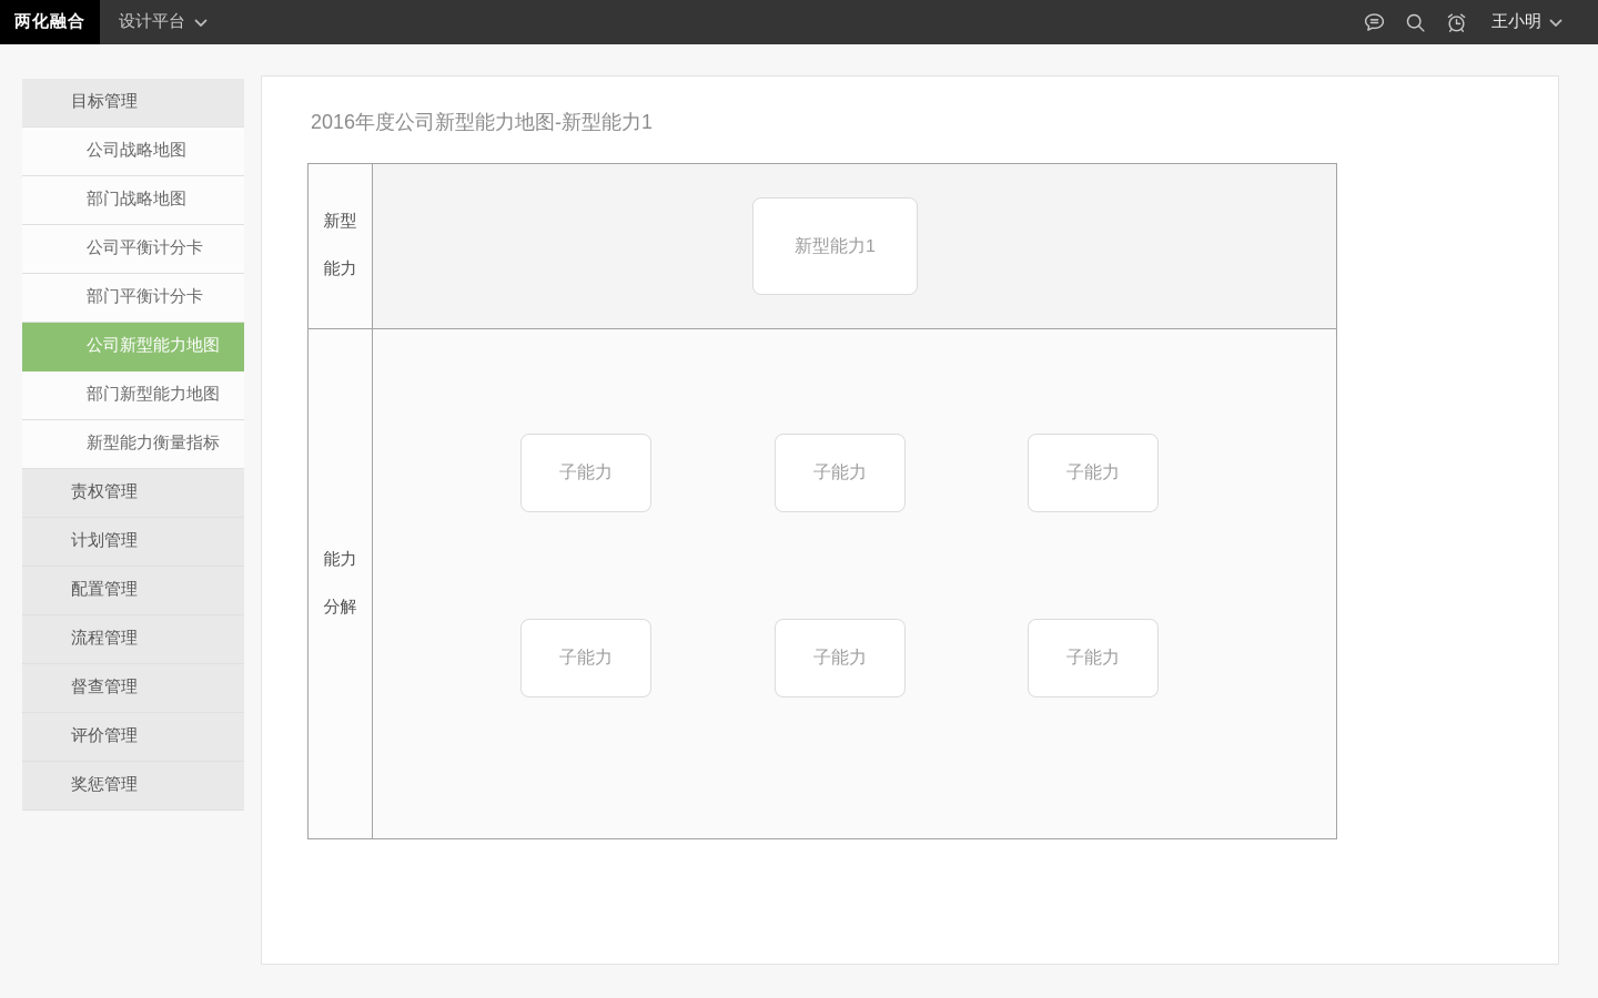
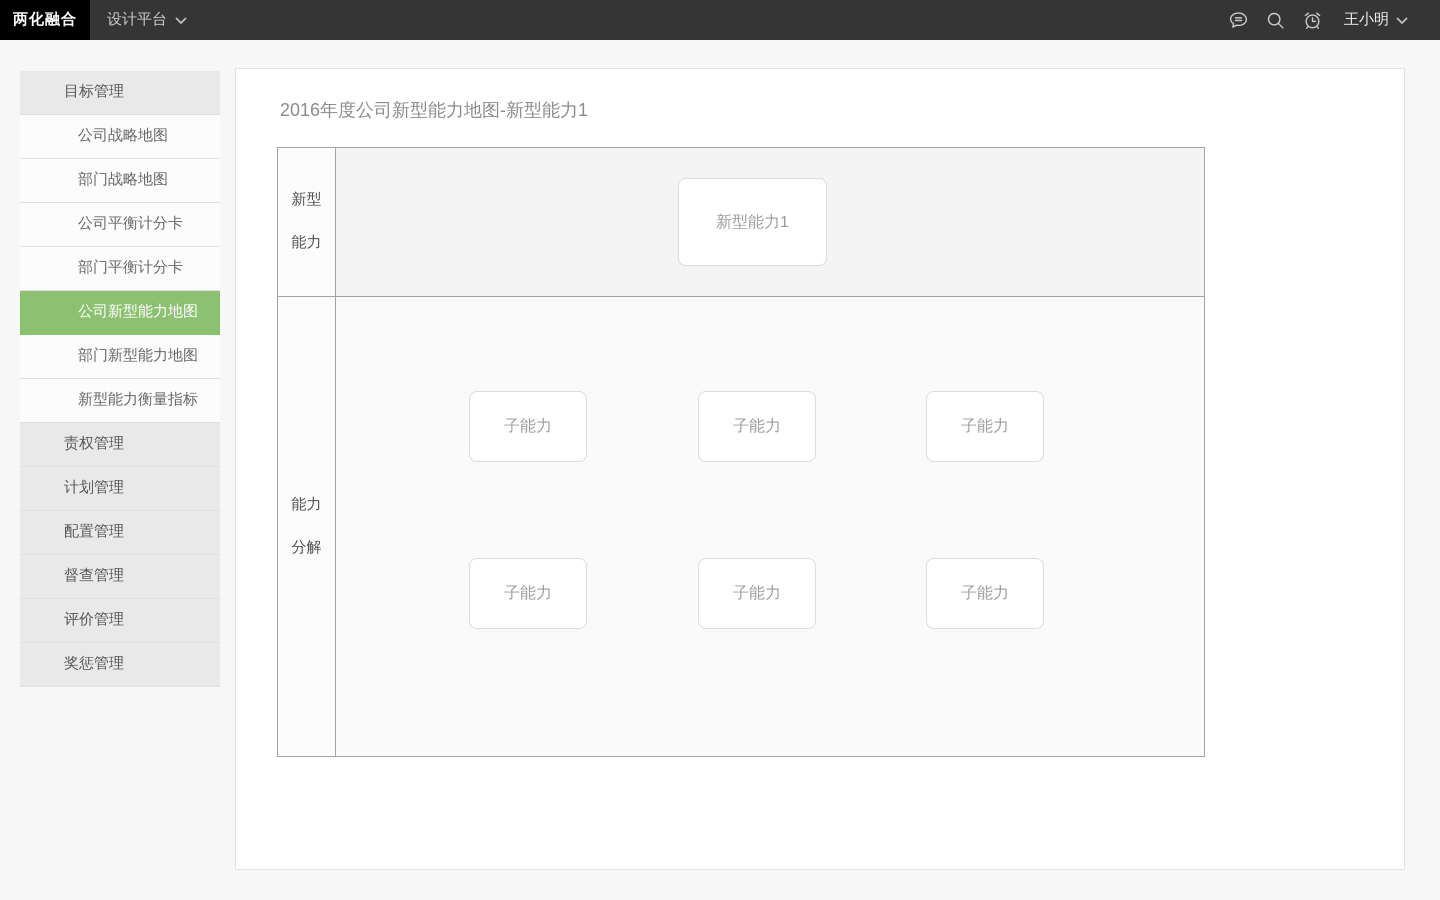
  两化融合
  设计平台
  王小明
  目标管理
  公司战略地图
  部门战略地图
  公司平衡计分卡
  部门平衡计分卡
  公司新型能力地图
  部门新型能力地图
  新型能力衡量指标
  责权管理
  计划管理
  配置管理
- 流程管理
  督查管理
  评价管理
  奖惩管理
  2016年度公司新型能力地图-新型能力1
  新型
  能力
  新型能力1
  能力
  分解
  子能力
  子能力
  子能力
  子能力
  子能力
  子能力
